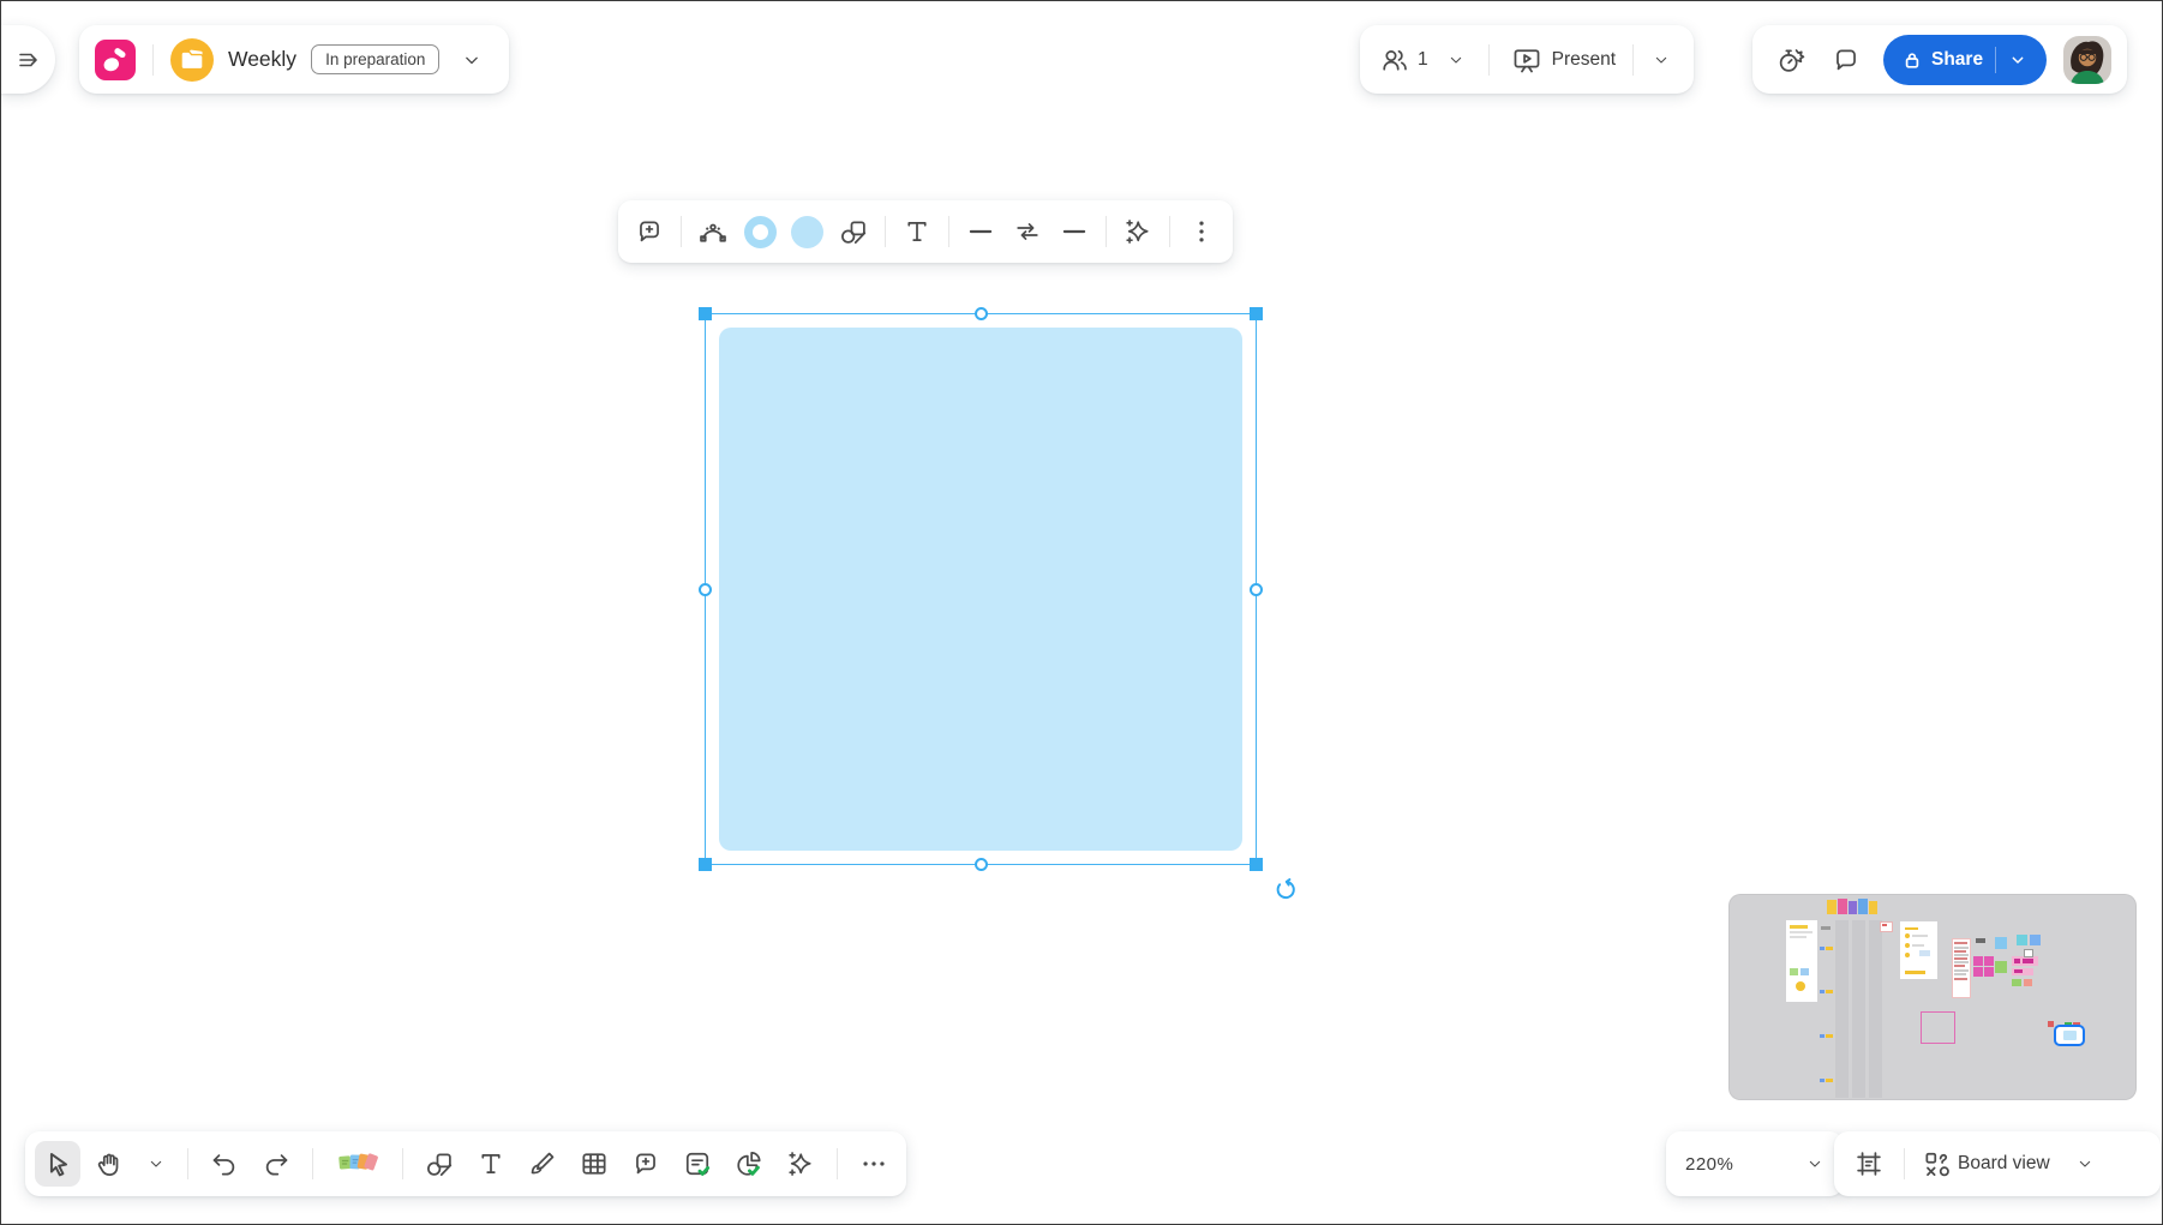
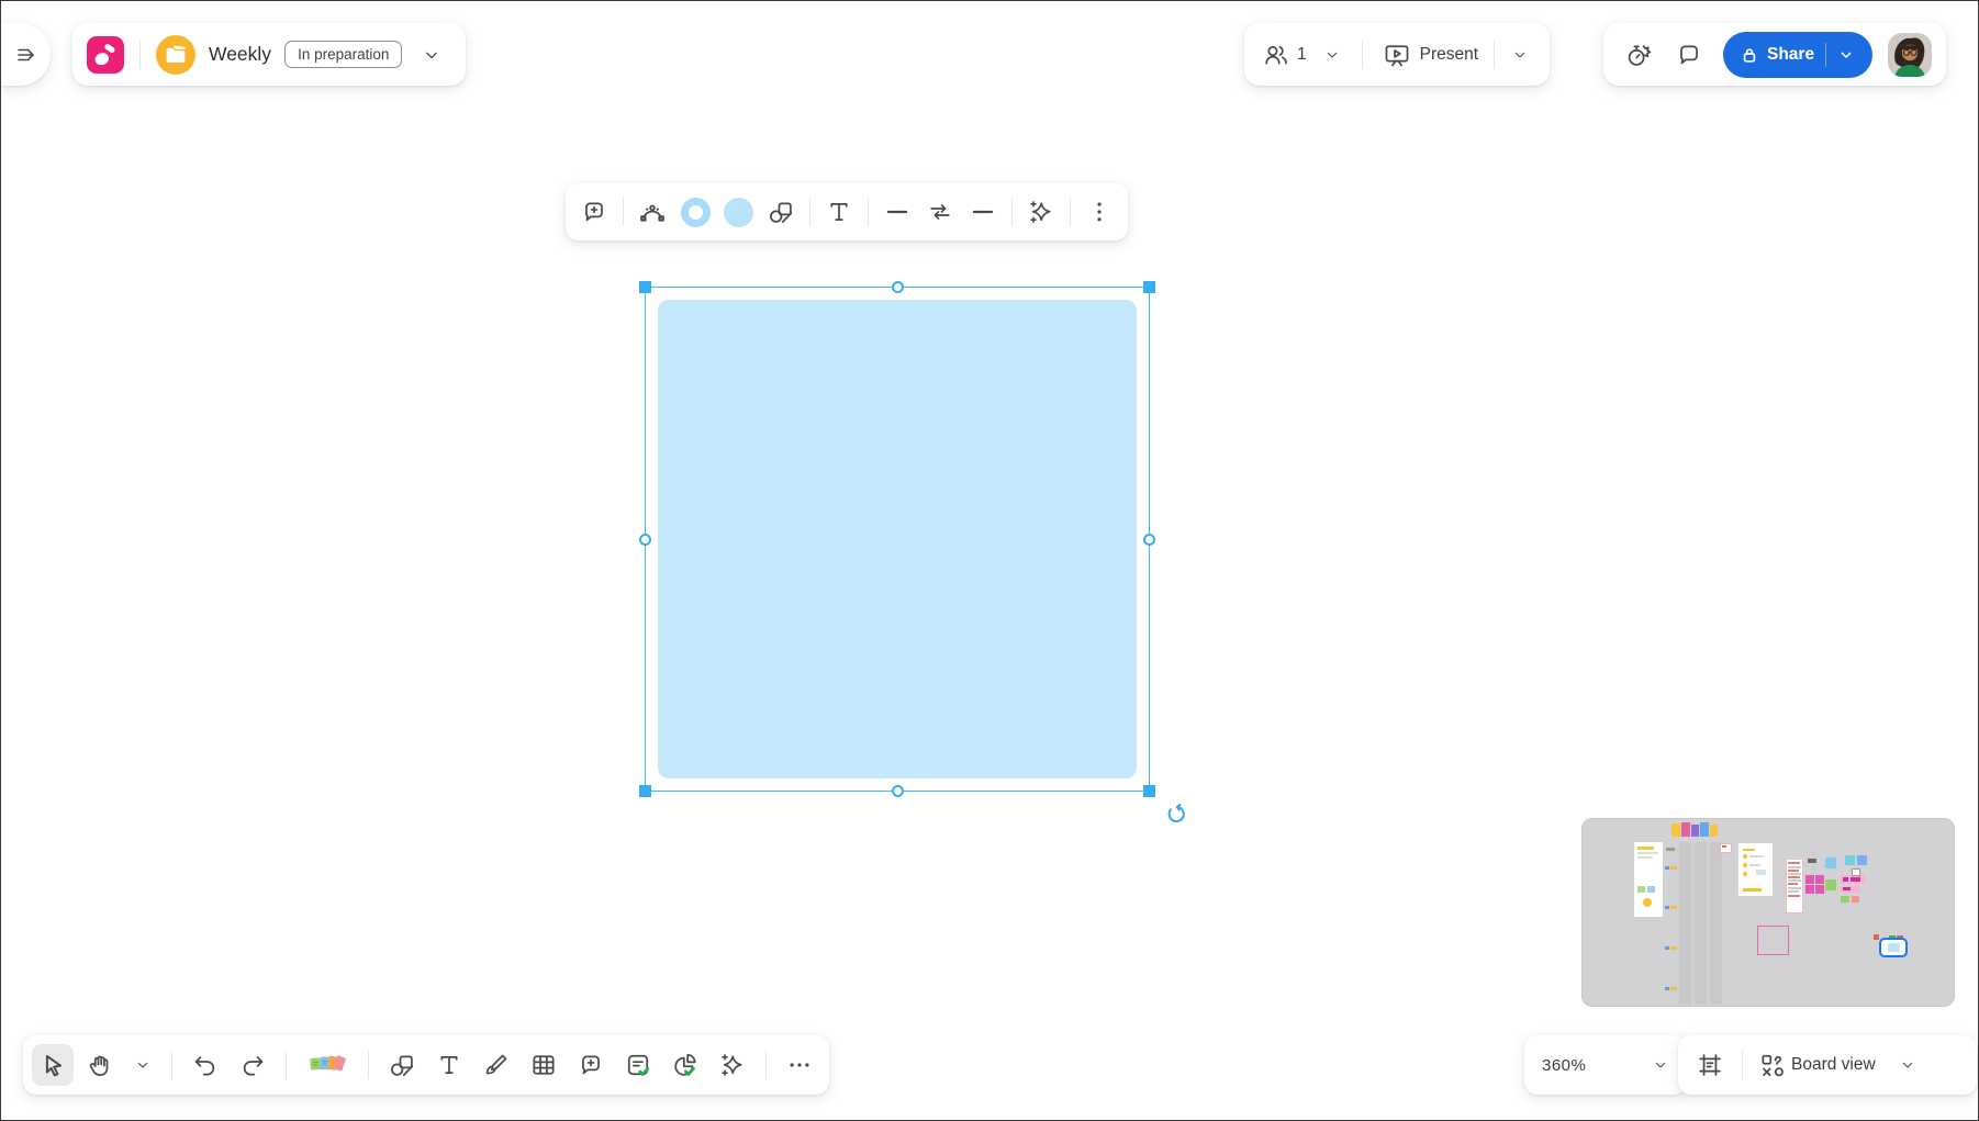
  Weekly
  In preparation
  1
  Present
  Share
- 220%
+ 360%
  Board view
